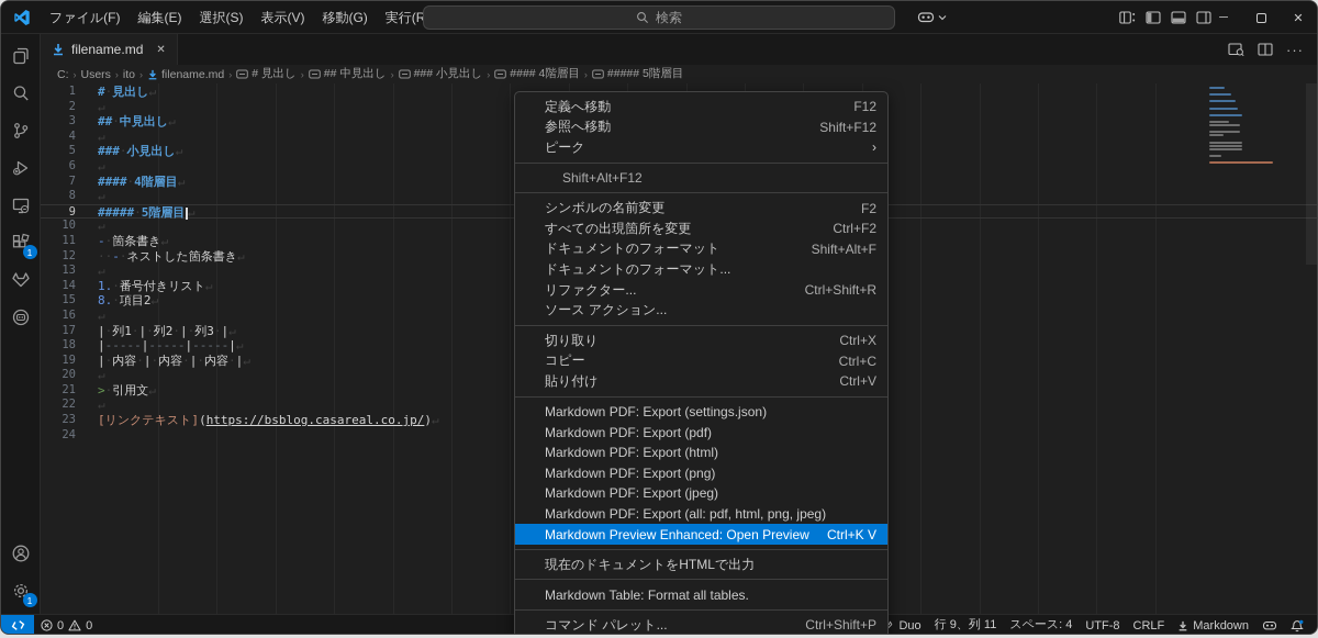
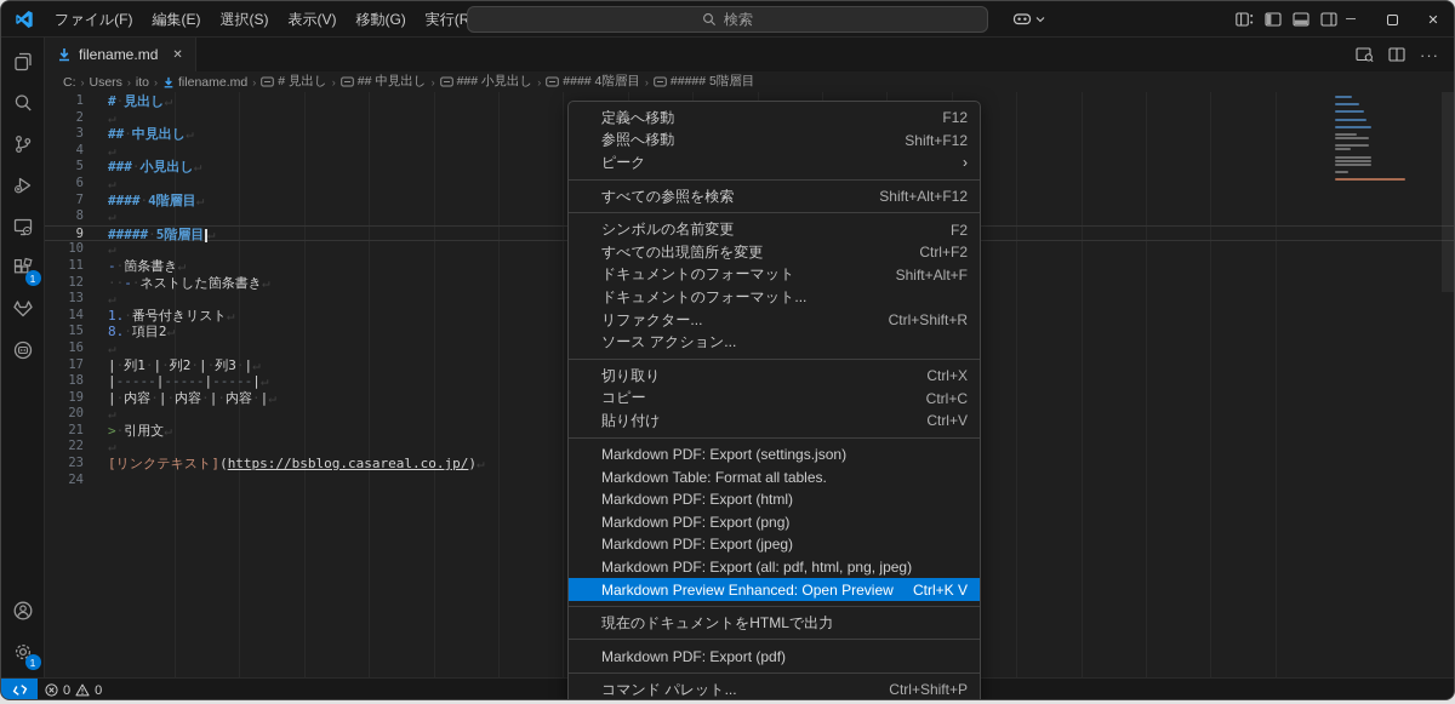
  ファイル(F)
  編集(E)
  選択(S)
  表示(V)
  移動(G)
  実行(R
  検索
  ─
  ✕
  1
  1
  filename.md
  ✕
  ···
  C:
  ›
  Users
  ›
  ito
  ›
  filename.md
  ›
  # 見出し
  ›
  ## 中見出し
  ›
  ### 小見出し
  ›
  #### 4階層目
  ›
  ##### 5階層目
  1
  #·見出し↵
  2
  ↵
  3
  ##·中見出し↵
  4
  ↵
  5
  ###·小見出し↵
  6
  ↵
  7
  ####·4階層目↵
  8
  ↵
  9
  #####·5階層目 ↵
  10
  ↵
  11
  -·箇条書き↵
  12
  ··-·ネストした箇条書き↵
  13
  ↵
  14
  1.·番号付きリスト↵
  15
  8.·項目2↵
  16
  ↵
  17
  |·列1·|·列2·|·列3·|↵
  18
  |-----|-----|-----|↵
  19
  |·内容·|·内容·|·内容·|↵
  20
  ↵
  21
  >·引用文↵
  22
  ↵
  23
  [リンクテキスト](https://bsblog.casareal.co.jp/)↵
  24
  0
  0
- Duo
- 行 9、列 11
- スペース: 4
- UTF-8
- CRLF
- Markdown
  定義へ移動
  F12
  参照へ移動
  Shift+F12
  ピーク
  ›
+ すべての参照を検索
  Shift+Alt+F12
  シンボルの名前変更
  F2
  すべての出現箇所を変更
  Ctrl+F2
  ドキュメントのフォーマット
  Shift+Alt+F
  ドキュメントのフォーマット...
  リファクター...
  Ctrl+Shift+R
  ソース アクション...
  切り取り
  Ctrl+X
  コピー
  Ctrl+C
  貼り付け
  Ctrl+V
  Markdown PDF: Export (settings.json)
- Markdown PDF: Export (pdf)
+ Markdown Table: Format all tables.
  Markdown PDF: Export (html)
  Markdown PDF: Export (png)
  Markdown PDF: Export (jpeg)
  Markdown PDF: Export (all: pdf, html, png, jpeg)
  Markdown Preview Enhanced: Open Preview
  Ctrl+K V
  現在のドキュメントをHTMLで出力
- Markdown Table: Format all tables.
+ Markdown PDF: Export (pdf)
  コマンド パレット...
  Ctrl+Shift+P
